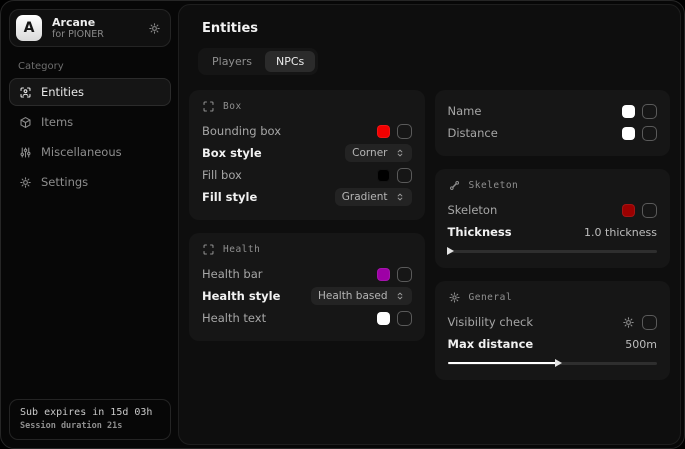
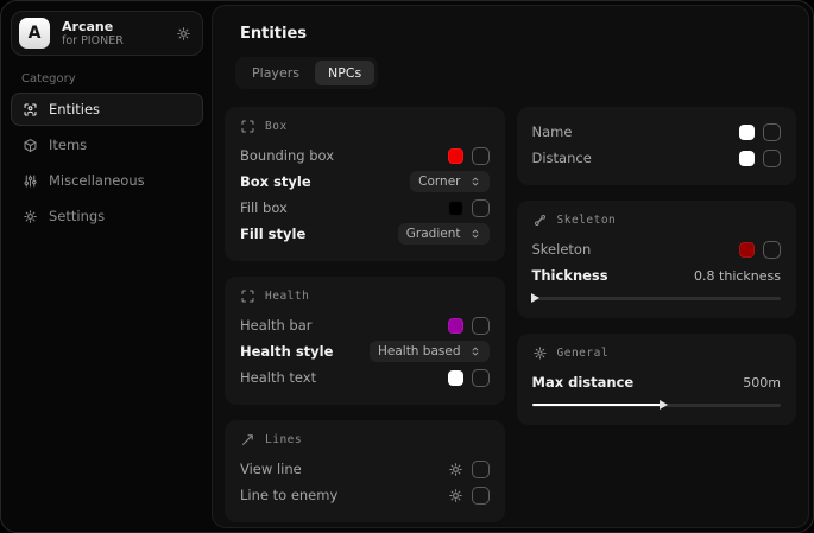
  A
  Arcane
  for PIONER
  Category
  Entities
  Items
  Miscellaneous
  Settings
- Sub expires in 15d 03h
- Session duration 21s
  Entities
  Players
  NPCs
  Box
  Bounding box
  Box style
  Corner
  Fill box
  Fill style
  Gradient
  Health
  Health bar
  Health style
  Health based
  Health text
+ Lines
+ View line
+ Line to enemy
  Name
  Distance
  Skeleton
  Skeleton
  Thickness
- 1.0 thickness
+ 0.8 thickness
  General
- Visibility check
  Max distance
  500m
